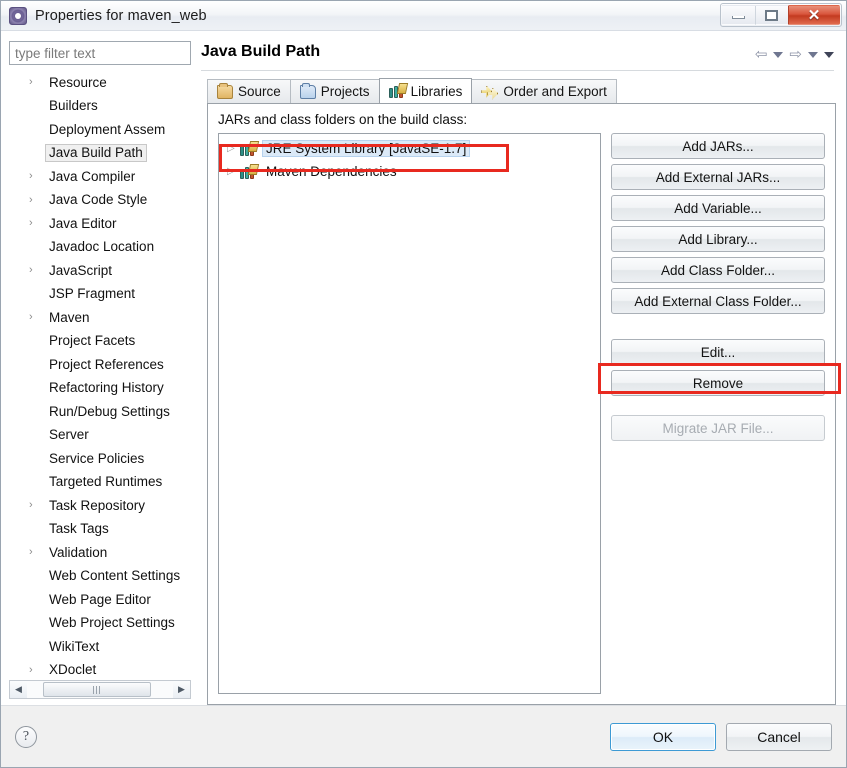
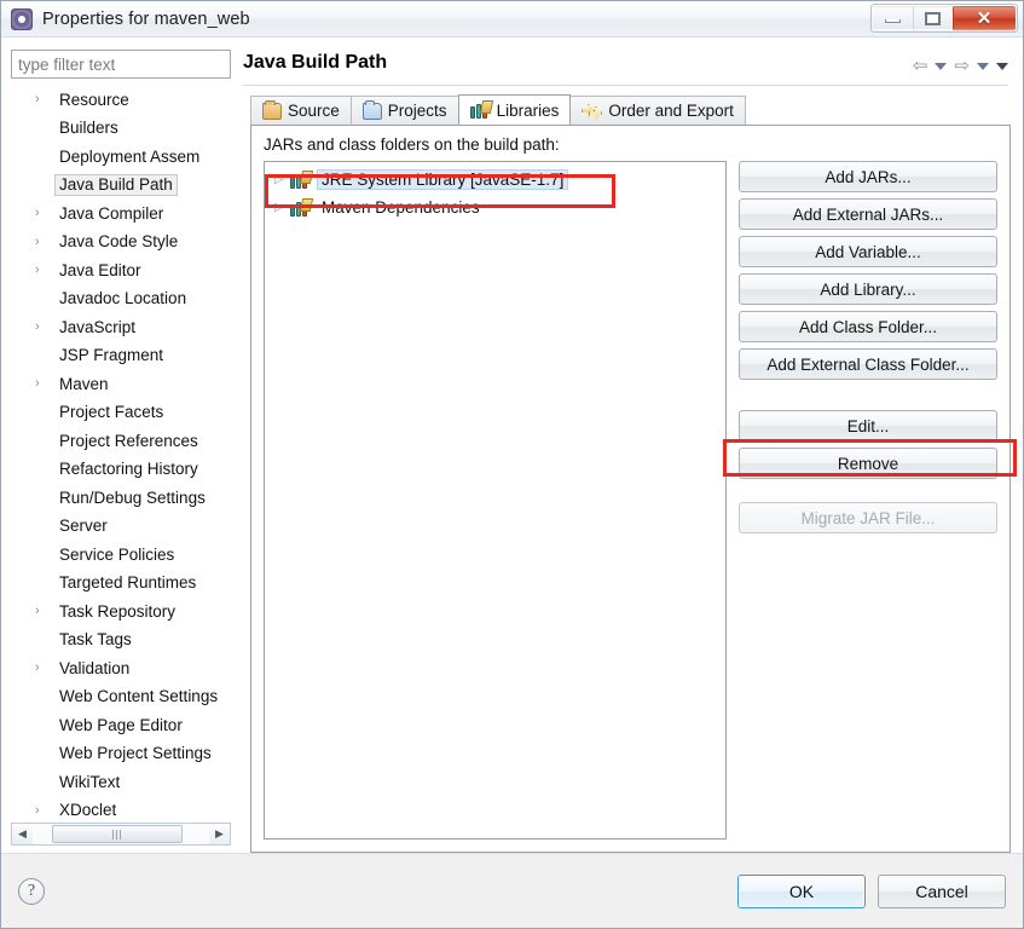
  Properties for maven_web
  ✕
  type filter text
  ›
  Resource
  Builders
  Deployment Assem
  Java Build Path
  ›
  Java Compiler
  ›
  Java Code Style
  ›
  Java Editor
  Javadoc Location
  ›
  JavaScript
  JSP Fragment
  ›
  Maven
  Project Facets
  Project References
  Refactoring History
  Run/Debug Settings
  Server
  Service Policies
  Targeted Runtimes
  ›
  Task Repository
  Task Tags
  ›
  Validation
  Web Content Settings
  Web Page Editor
  Web Project Settings
  WikiText
  ›
  XDoclet
  ◀
  ▶
  Java Build Path
  ⇦
  ⇨
  Source
  Projects
  Libraries
  Order and Export
- JARs and class folders on the build class:
+ JARs and class folders on the build path:
  ▷
  JRE System Library [JavaSE-1.7]
  ▷
  Maven Dependencies
  Add JARs...
  Add External JARs...
  Add Variable...
  Add Library...
  Add Class Folder...
  Add External Class Folder...
  Edit...
  Remove
  Migrate JAR File...
  ?
  OK
  Cancel
